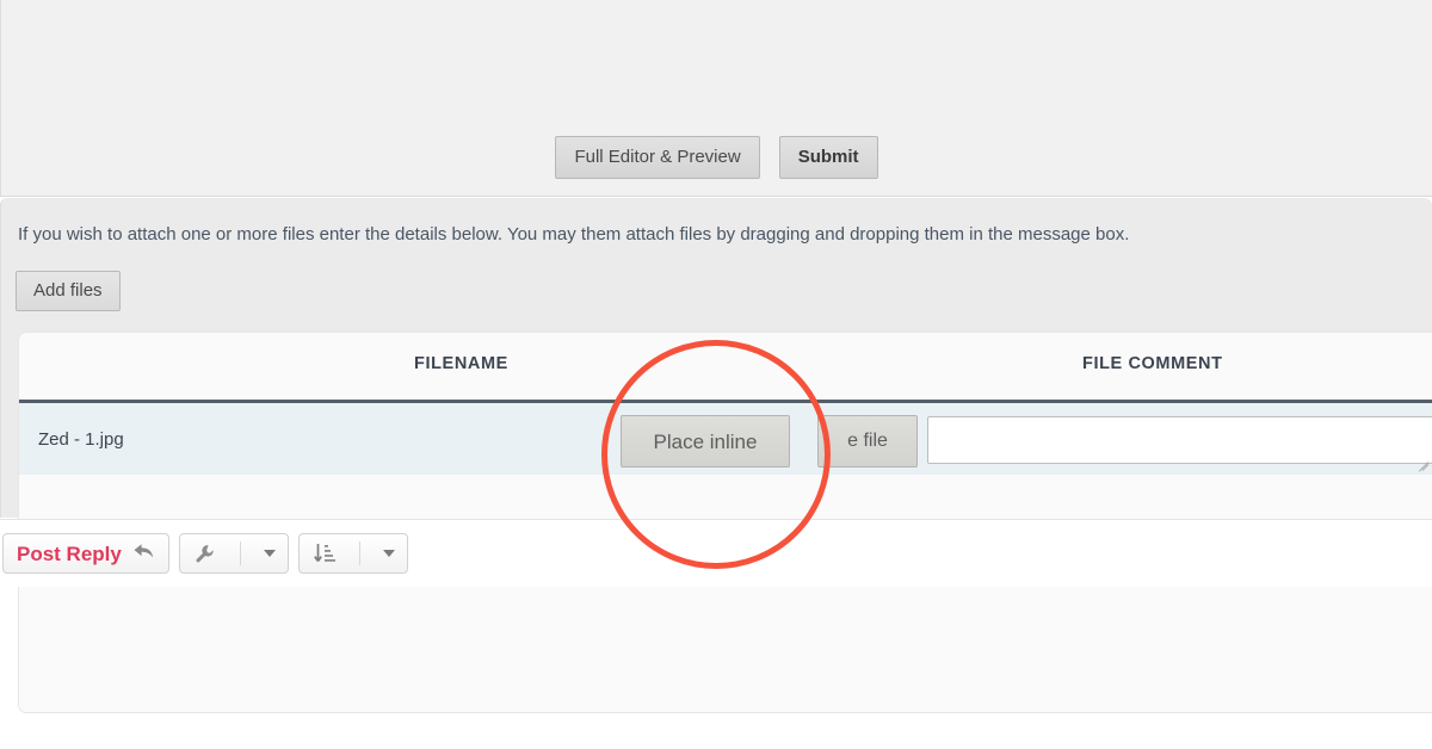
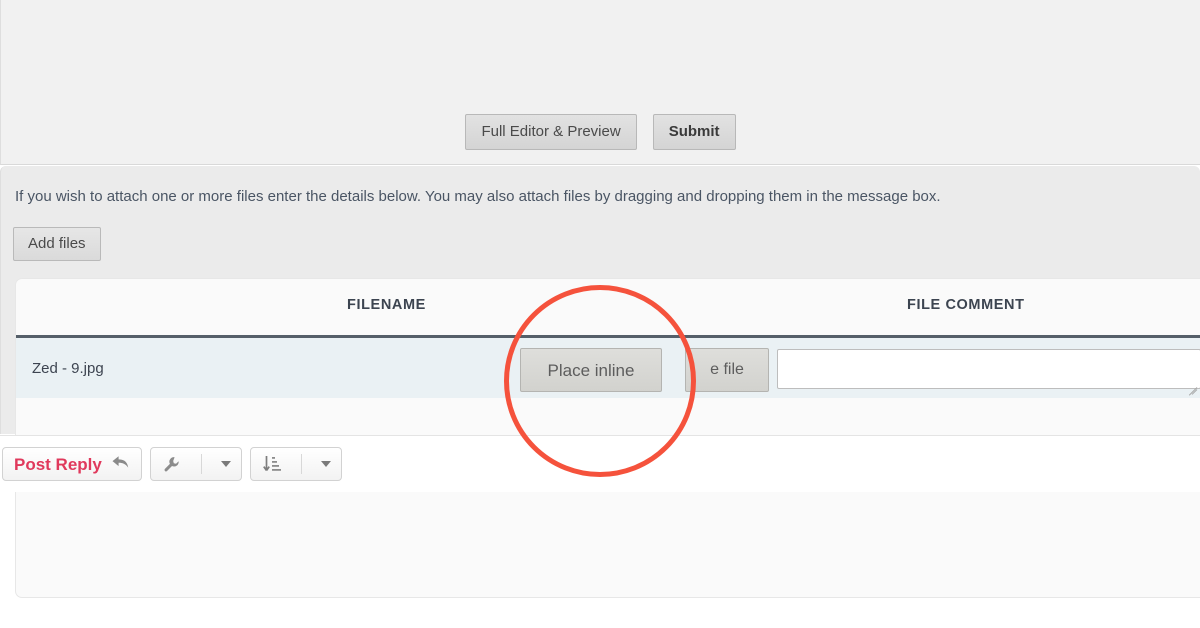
  Full Editor & Preview
  Submit
- If you wish to attach one or more files enter the details below. You may them attach files by dragging and dropping them in the message box.
+ If you wish to attach one or more files enter the details below. You may also attach files by dragging and dropping them in the message box.
  Add files
  FILENAME
  FILE COMMENT
- Zed - 1.jpg
+ Zed - 9.jpg
  Place inline
  e file
  Post Reply
